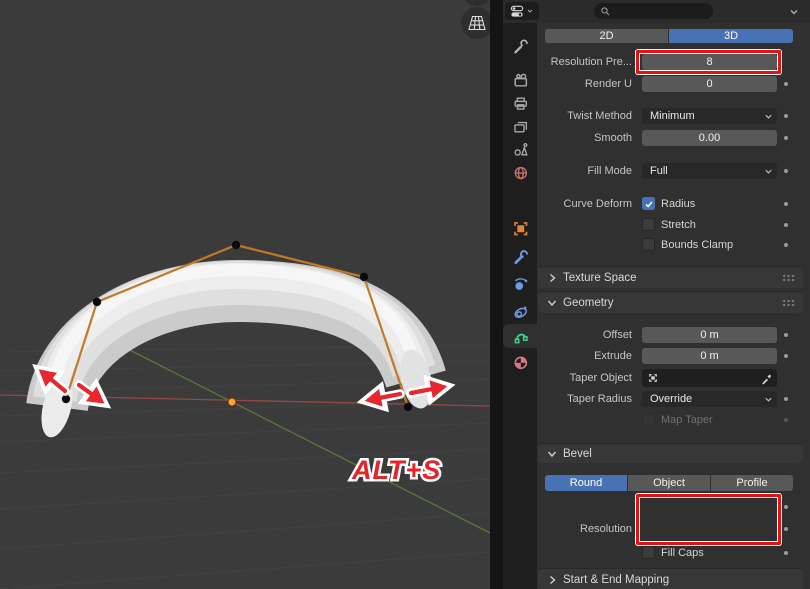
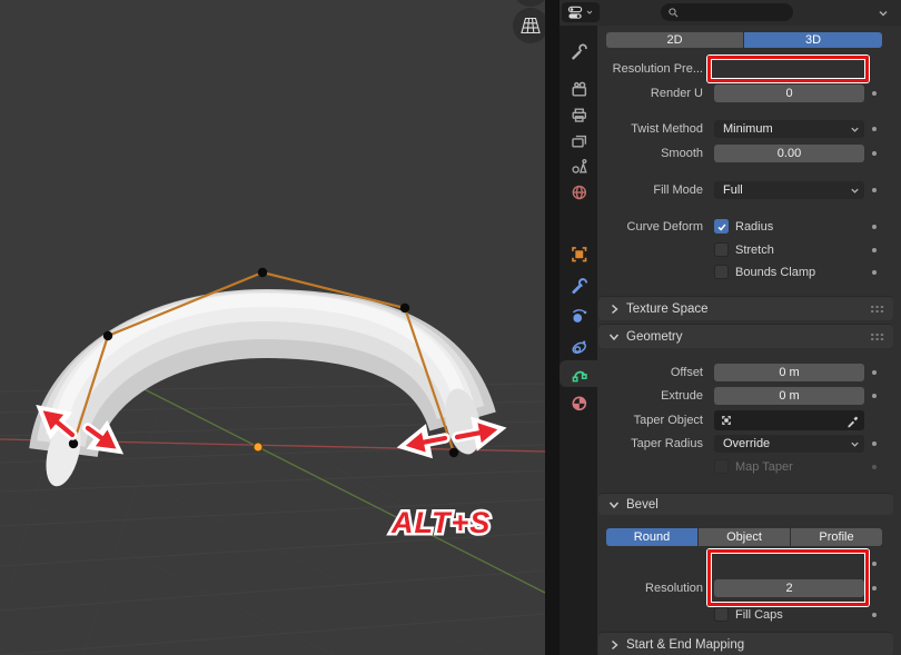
  ALT+S
  2D
  3D
  Resolution Pre...
- 8
  Render U
  0
  Twist Method
  Minimum
  Smooth
  0.00
  Fill Mode
  Full
  Curve Deform
  Radius
  Stretch
  Bounds Clamp
  Texture Space
  Geometry
  Offset
  0 m
  Extrude
  0 m
  Taper Object
  Taper Radius
  Override
  Map Taper
  Bevel
  Round
  Object
  Profile
  Resolution
+ 2
  Fill Caps
  Start & End Mapping
